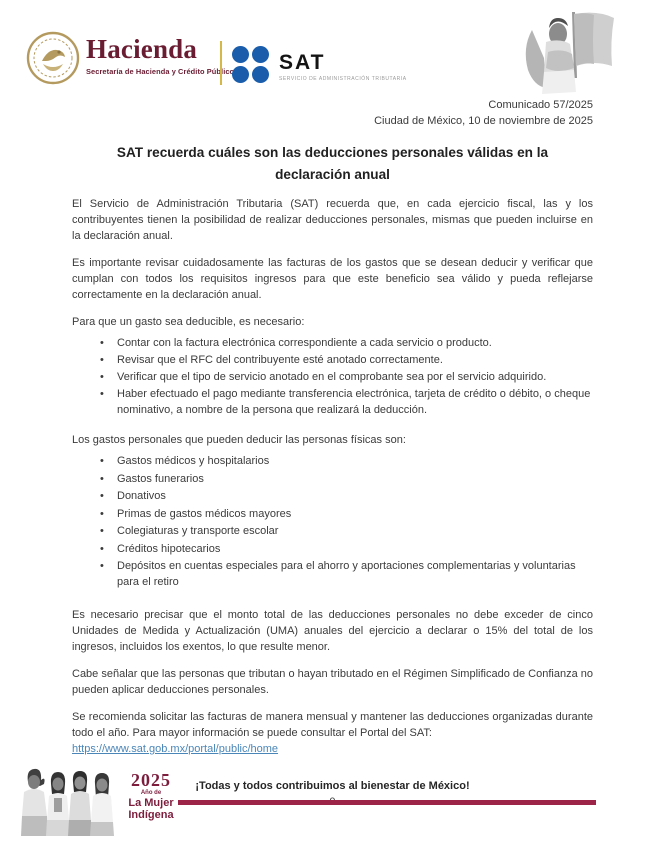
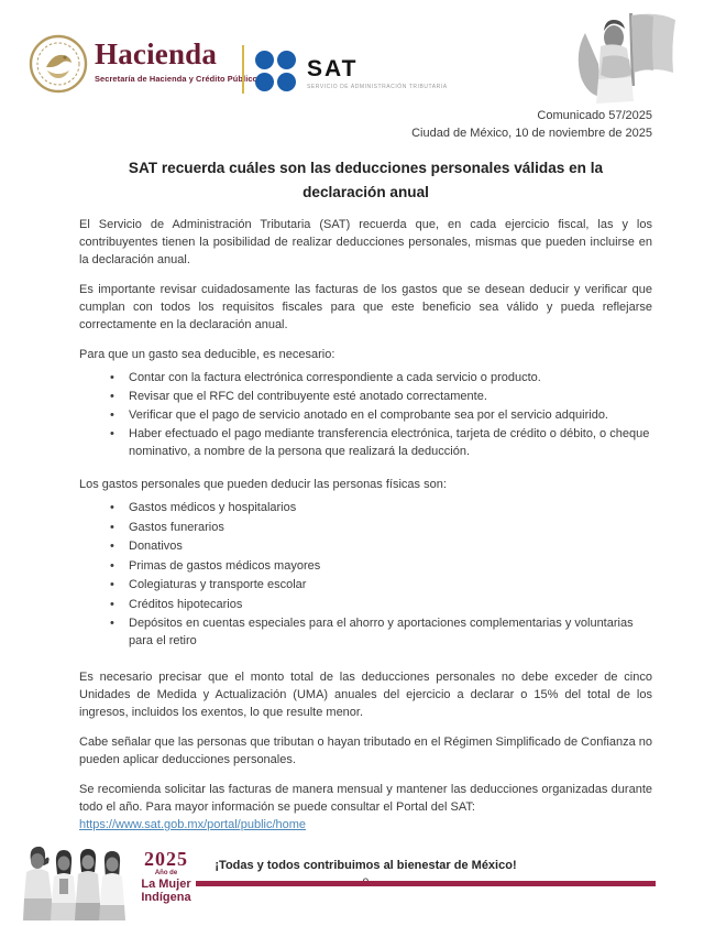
  Hacienda
  Secretaría de Hacienda y Crédito Públic
  SAT
  Comunicado 57/2025
  Ciudad de México, 10 de noviembre de 2025
  SAT recuerda cuáles son las deducciones personales válidas en la declaración anual
  El Servicio de Administración Tributaria (SAT) recuerda que, en cada ejercicio fiscal, las y los contribuyentes tienen la posibilidad de realizar deducciones personales, mismas que pueden incluirse en la declaración anual.
- Es importante revisar cuidadosamente las facturas de los gastos que se desean deducir y verificar que cumplan con todos los requisitos ingresos para que este beneficio sea válido y pueda reflejarse correctamente en la declaración anual.
+ Es importante revisar cuidadosamente las facturas de los gastos que se desean deducir y verificar que cumplan con todos los requisitos fiscales para que este beneficio sea válido y pueda reflejarse correctamente en la declaración anual.
  Para que un gasto sea deducible, es necesario:
  Contar con la factura electrónica correspondiente a cada servicio o producto.
  Revisar que el RFC del contribuyente esté anotado correctamente.
- Verificar que el tipo de servicio anotado en el comprobante sea por el servicio adquirido.
+ Verificar que el pago de servicio anotado en el comprobante sea por el servicio adquirido.
  Haber efectuado el pago mediante transferencia electrónica, tarjeta de crédito o débito, o cheque nominativo, a nombre de la persona que realizará la deducción.
  Los gastos personales que pueden deducir las personas físicas son:
  Gastos médicos y hospitalarios
  Gastos funerarios
  Donativos
  Primas de gastos médicos mayores
  Colegiaturas y transporte escolar
  Créditos hipotecarios
  Depósitos en cuentas especiales para el ahorro y aportaciones complementarias y voluntarias para el retiro
  Es necesario precisar que el monto total de las deducciones personales no debe exceder de cinco Unidades de Medida y Actualización (UMA) anuales del ejercicio a declarar o 15% del total de los ingresos, incluidos los exentos, lo que resulte menor.
  Cabe señalar que las personas que tributan o hayan tributado en el Régimen Simplificado de Confianza no pueden aplicar deducciones personales.
  Se recomienda solicitar las facturas de manera mensual y mantener las deducciones organizadas durante todo el año. Para mayor información se puede consultar el Portal del SAT:
  https://www.sat.gob.mx/portal/public/home
  ¡Todas y todos contribuimos al bienestar de México!
  2025
  La Mujer
  Indígena
